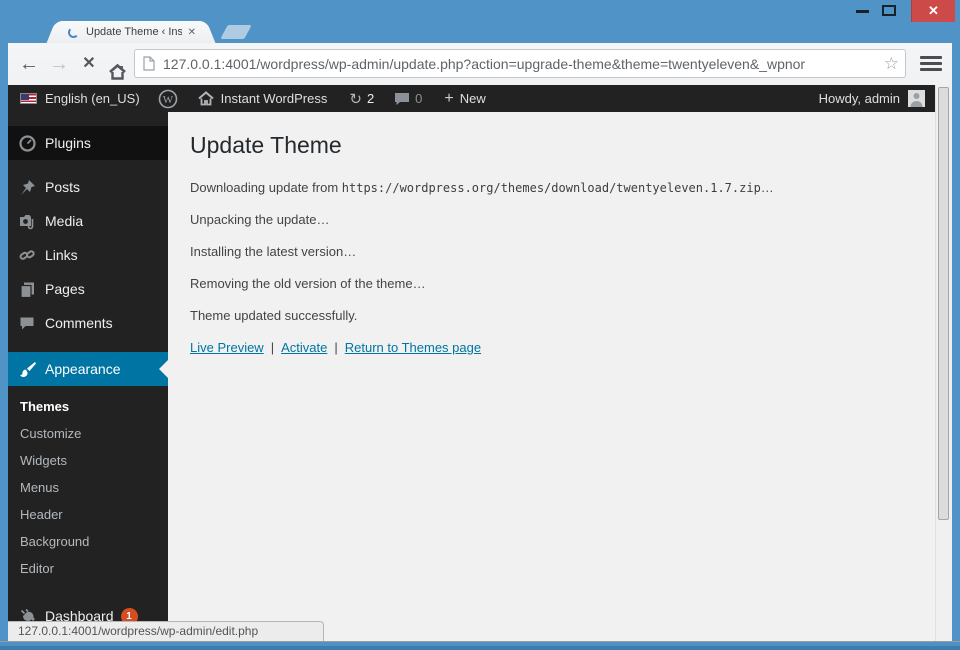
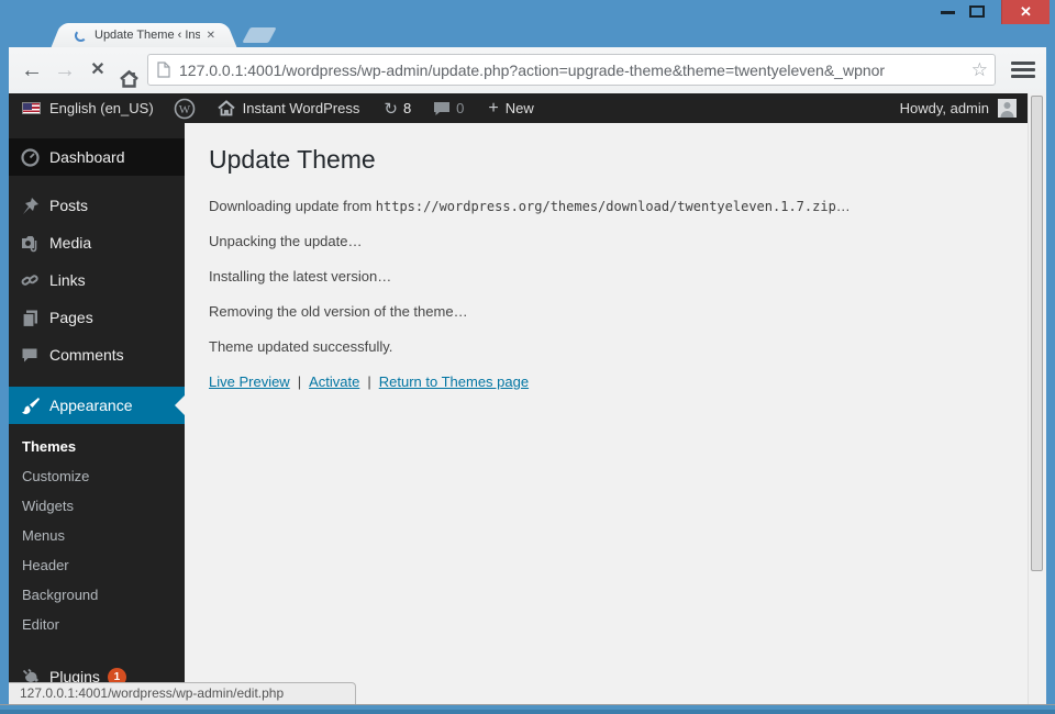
  ✕
  Update Theme ‹ Ins
  ✕
  ←
  →
  ✕
  127.0.0.1:4001/wordpress/wp-admin/update.php?action=upgrade-theme&theme=twentyeleven&_wpnor
  ☆
  English (en_US)
  W
  Instant WordPress
  ↻
- 2
+ 8
  0
  +
  New
  Howdy, admin
- Plugins
+ Dashboard
  Posts
  Media
  Links
  Pages
  Comments
  Appearance
  Themes
  Customize
  Widgets
  Menus
  Header
  Background
  Editor
- Dashboard
+ Plugins
  1
  Update Theme
  Downloading update from https://wordpress.org/themes/download/twentyeleven.1.7.zip…
  Unpacking the update…
  Installing the latest version…
  Removing the old version of the theme…
  Theme updated successfully.
  Live Preview | Activate | Return to Themes page
  127.0.0.1:4001/wordpress/wp-admin/edit.php
